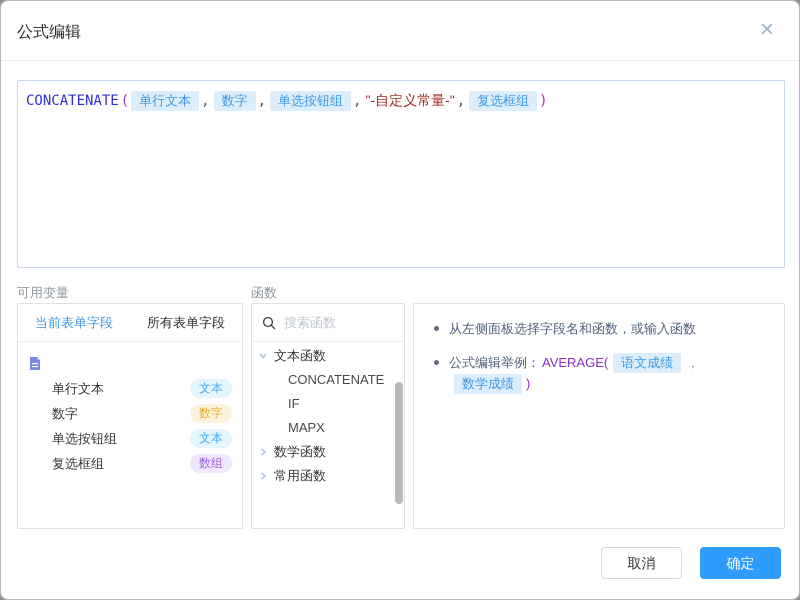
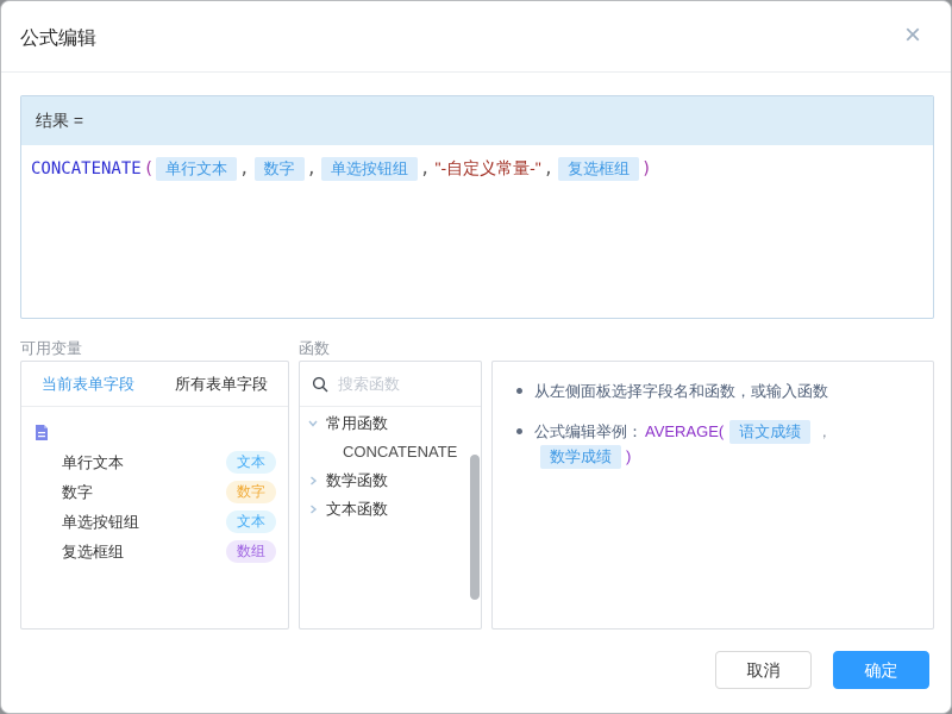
  公式编辑
  ×
+ 结果 =
  CONCATENATE
  (
  单行文本
  ,
  数字
  ,
  单选按钮组
  ,
  "-自定义常量-"
  ,
  复选框组
  )
  可用变量
  函数
  当前表单字段
  所有表单字段
  单行文本
  文本
  数字
  数字
  单选按钮组
  文本
  复选框组
  数组
  搜索函数
- 文本函数
+ 常用函数
  CONCATENATE
- IF
- MAPX
  数学函数
- 常用函数
+ 文本函数
  从左侧面板选择字段名和函数，或输入函数
  公式编辑举例：
  AVERAGE(
  语文成绩
  ，
  数学成绩
  )
  取消
  确定
